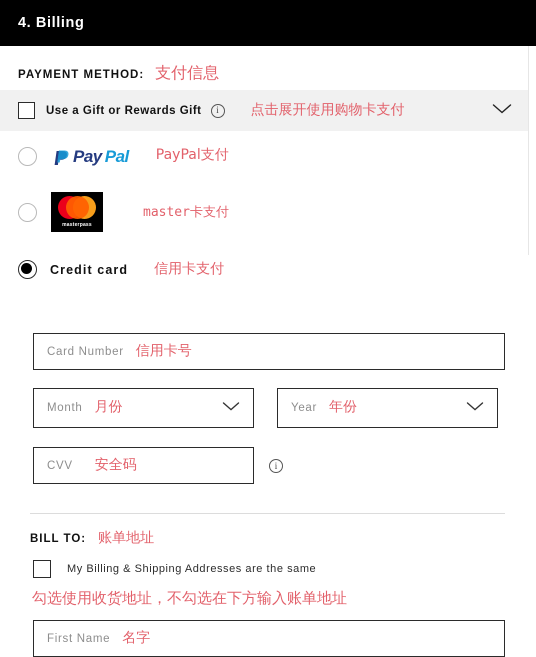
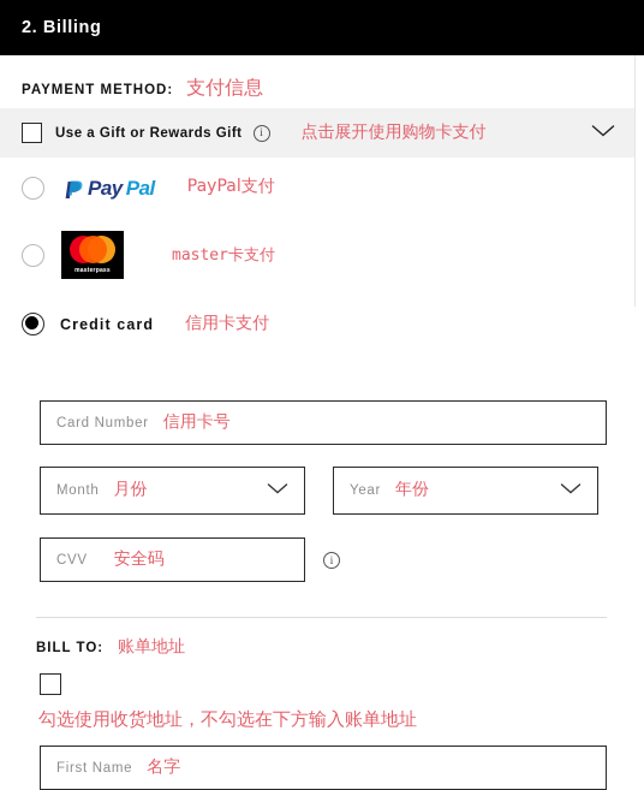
- 4. Billing
+ 2. Billing
  PAYMENT METHOD:
  支付信息
  Use a Gift or Rewards Gift
  i
  点击展开使用购物卡支付
  Pay
  Pal
  PayPal支付
  master卡支付
  Credit card
  信用卡支付
  Card Number
  信用卡号
  Month
  月份
  Year
  年份
  CVV
  安全码
  i
  BILL TO:
  账单地址
- My Billing & Shipping Addresses are the same
  勾选使用收货地址，不勾选在下方输入账单地址
  First Name
  名字
